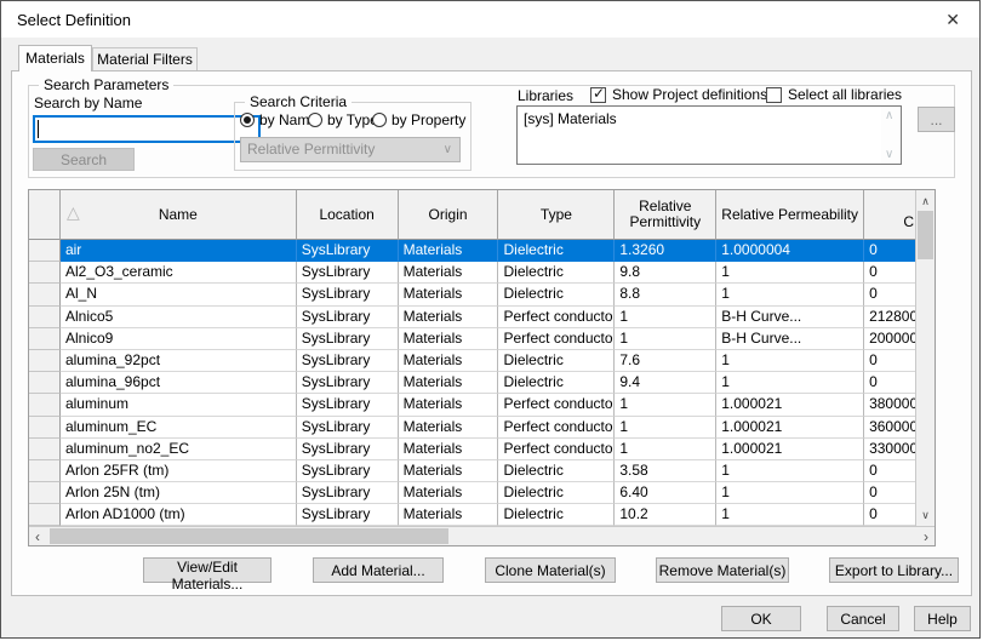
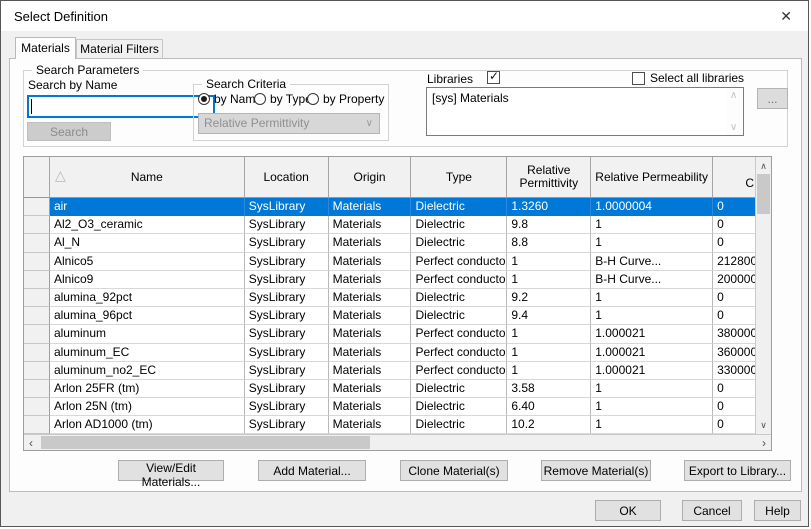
  Select Definition
  ✕
  Materials
  Material Filters
  Search Parameters
  Search by Name
  Search
  Search Criteria
  by Nam
  by Typ
  by Property
  Relative Permittivity
  ∨
  Libraries
  ✓
- Show Project definitions
  Select all libraries
  [sys] Materials
  ∧
  ∨
  ...
  △
  Name
  Location
  Origin
  Type
  Relative Permittivity
  Relative Permeability
  C
  air
  SysLibrary
  Materials
  Dielectric
  1.3260
  1.0000004
  0
  Al2_O3_ceramic
  SysLibrary
  Materials
  Dielectric
  9.8
  1
  0
  Al_N
  SysLibrary
  Materials
  Dielectric
  8.8
  1
  0
  Alnico5
  SysLibrary
  Materials
  Perfect conducto
  1
  B-H Curve...
  212800
  Alnico9
  SysLibrary
  Materials
  Perfect conducto
  1
  B-H Curve...
  200000
  alumina_92pct
  SysLibrary
  Materials
  Dielectric
- 7.6
+ 9.2
  1
  0
  alumina_96pct
  SysLibrary
  Materials
  Dielectric
  9.4
  1
  0
  aluminum
  SysLibrary
  Materials
  Perfect conducto
  1
  1.000021
  380000
  aluminum_EC
  SysLibrary
  Materials
  Perfect conducto
  1
  1.000021
  360000
  aluminum_no2_EC
  SysLibrary
  Materials
  Perfect conducto
  1
  1.000021
  330000
  Arlon 25FR (tm)
  SysLibrary
  Materials
  Dielectric
  3.58
  1
  0
  Arlon 25N (tm)
  SysLibrary
  Materials
  Dielectric
  6.40
  1
  0
  Arlon AD1000 (tm)
  SysLibrary
  Materials
  Dielectric
  10.2
  1
  0
  ∧
  ∨
  ‹
  ›
  View/Edit Materials...
  Add Material...
  Clone Material(s)
  Remove Material(s)
  Export to Library...
  OK
  Cancel
  Help
